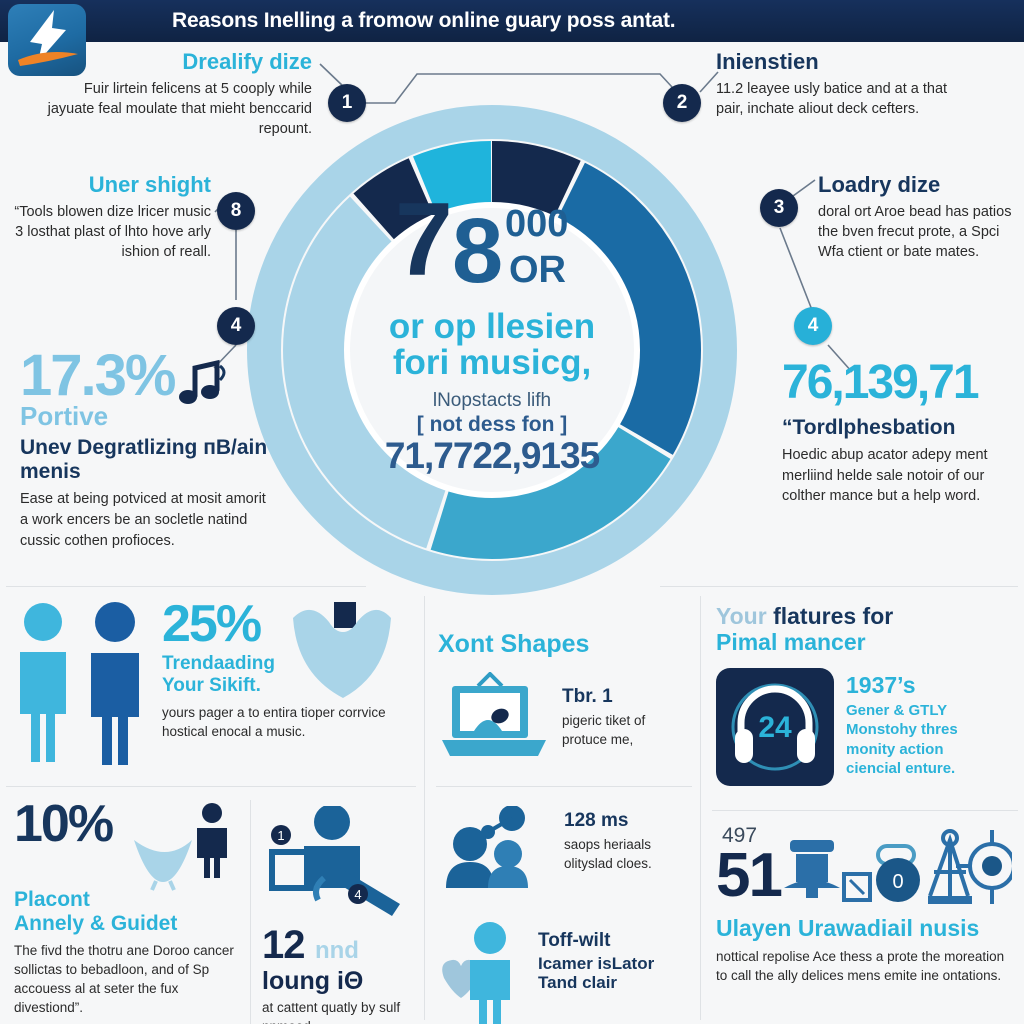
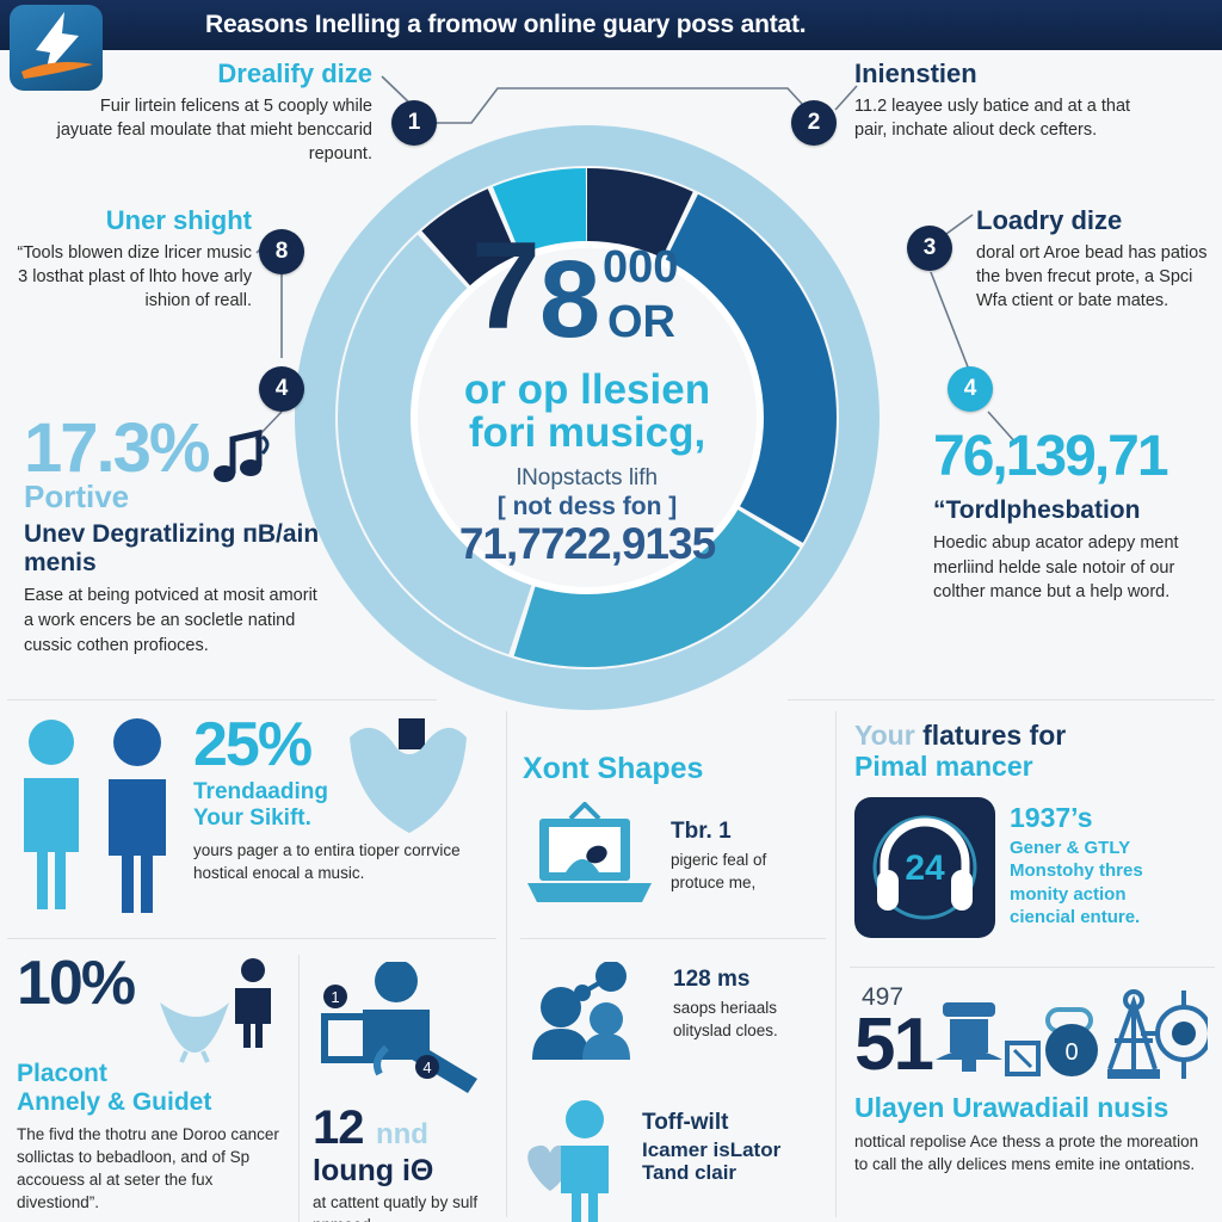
  Reasons Inelling a fromow online guary poss antat.
  7
  8
  000
  OR
  or op llesien
  fori musicg,
  lNopstacts lifh
  [ not dess fon ]
  71,7722,9135
  1
  2
  8
  4
  3
  4
  Drealify dize
  Fuir lirtein felicens at 5 cooply while jayuate feal moulate that mieht benccarid repount.
  Inienstien
  11.2 leayee usly batice and at a that pair, inchate aliout deck cefters.
  Uner shight
  “Tools blowen dize lricer music 3 losthat plast of lhto hove arly ishion of reall.
  Loadry dize
  doral ort Aroe bead has patios the bven frecut prote, a Spci Wfa ctient or bate mates.
  17.3%
  Portive
  Unev Degratlizing пB/ain menis
  Ease at being potviced at mosit amorit a work encers be an socletle natind cussic cothen profioces.
  76,139,71
  “Tordlphesbation
  Hoedic abup acator adepy ment merliind helde sale notoir of our colther mance but a help word.
  25%
  Trendaading
  Your Sikift.
  yours pager a to entira tioper corrvice hostical enocal a music.
  10%
  Placont
  Annely & Guidet
  The fivd the thotru ane Doroo cancer sollictas to bebadloon, and of Sp accouess al at seter the fux divestiond”.
  1
  4
  12 nnd
  loung iΘ
  at cattent quatly by sulf
  Xont Shapes
  Tbr. 1
- pigeric tiket of protuce me,
+ pigeric feal of protuce me,
  128 ms
  saops heriaals olityslad cloes.
  Toff-wilt
  Icamer isLator
  Tand clair
  Your flatures for
  Pimal mancer
  24
  1937’s
  Gener & GTLY Monstohy thres monity action ciencial enture.
  497
  51
  0
  Ulayen Urawadiail nusis
  nottical repolise Ace thess a prote the moreation to call the ally delices mens emite ine ontations.
